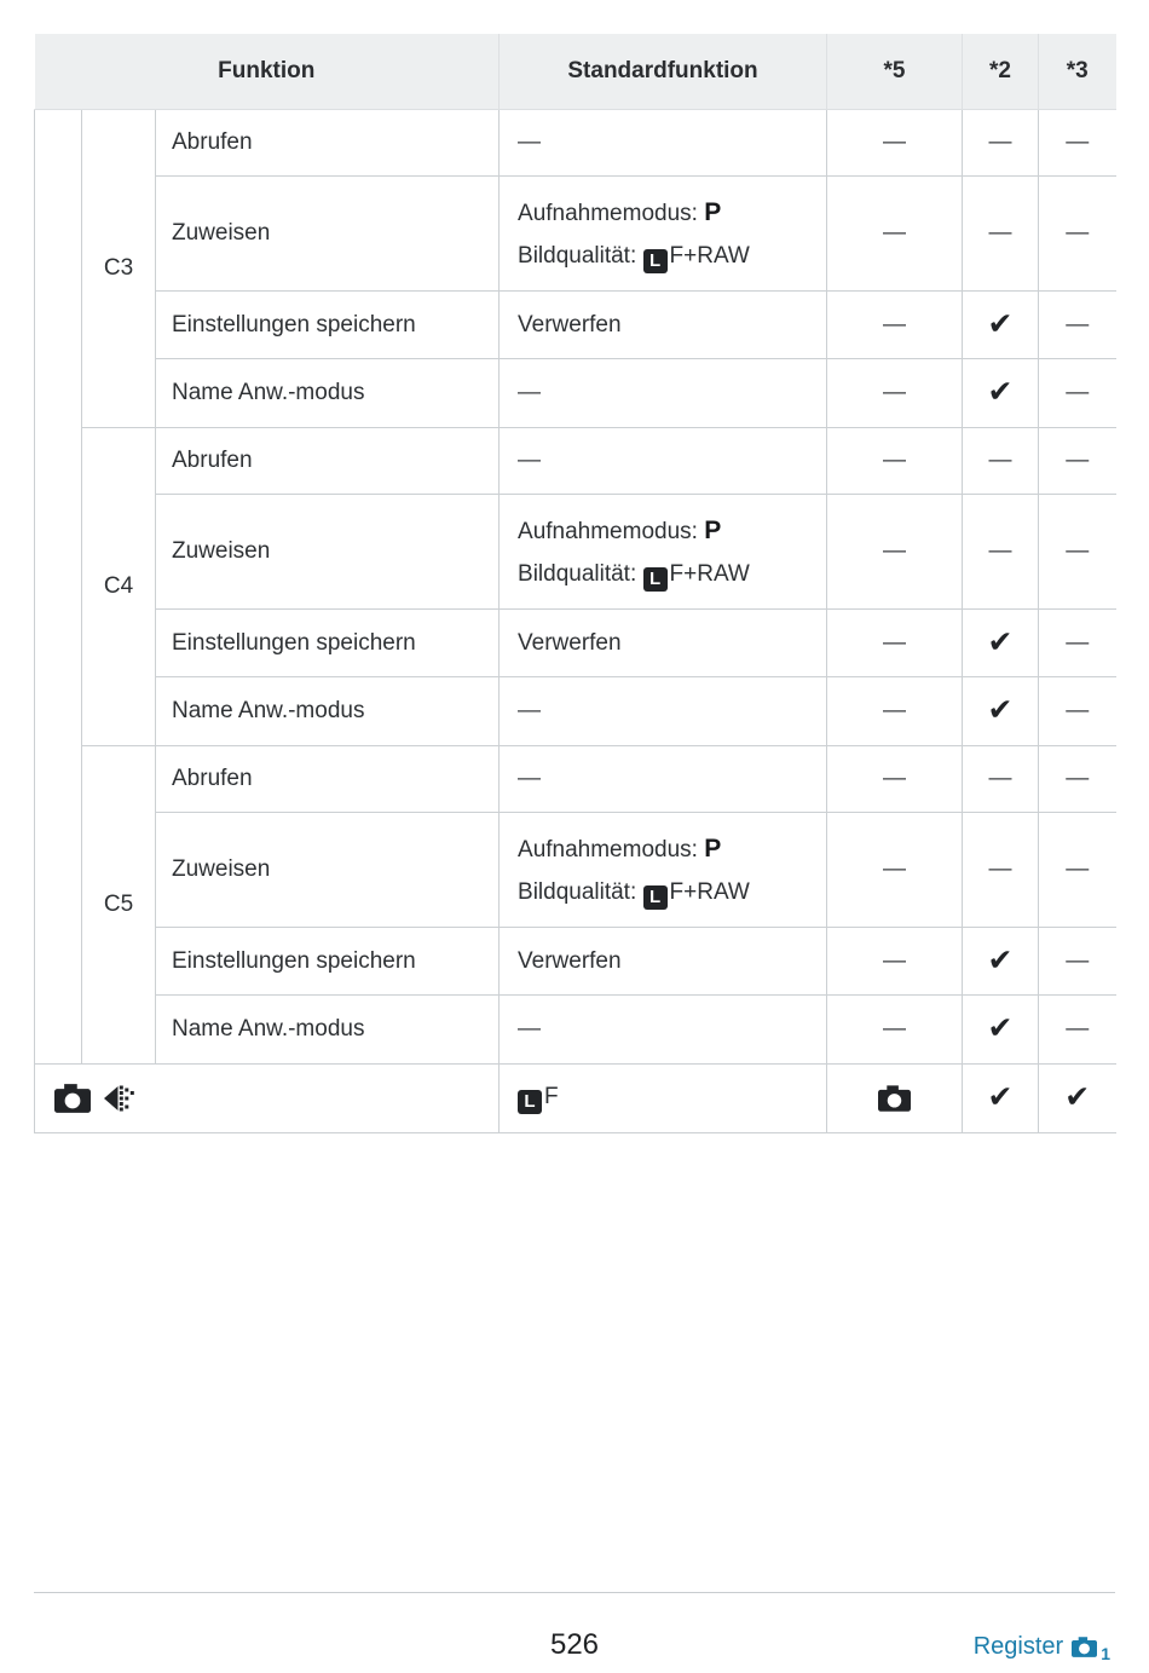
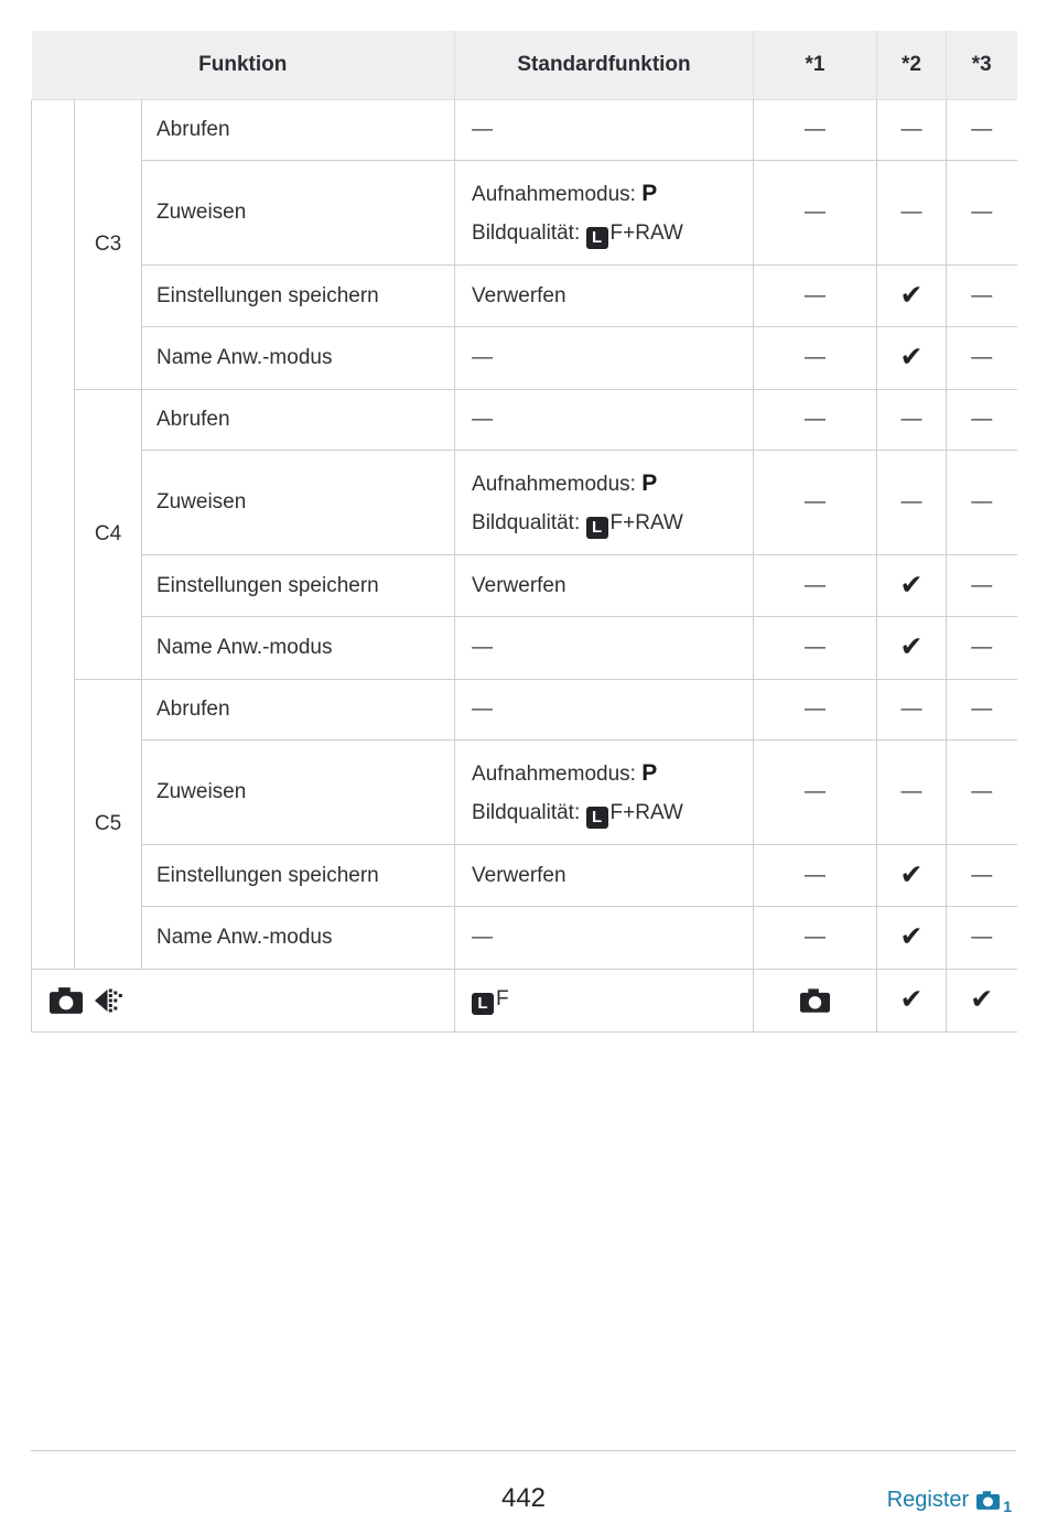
- Funktion	Standardfunktion	*5	*2	*3
+ Funktion	Standardfunktion	*1	*2	*3
  	C3	Abrufen	—	—	—	—
  Zuweisen	Aufnahmemodus: PBildqualität: L F+RAW	—	—	—
  Einstellungen speichern	Verwerfen	—	✔	—
  Name Anw.-modus	—	—	✔	—
  C4	Abrufen	—	—	—	—
  Zuweisen	Aufnahmemodus: PBildqualität: L F+RAW	—	—	—
  Einstellungen speichern	Verwerfen	—	✔	—
  Name Anw.-modus	—	—	✔	—
  C5	Abrufen	—	—	—	—
  Zuweisen	Aufnahmemodus: PBildqualität: L F+RAW	—	—	—
  Einstellungen speichern	Verwerfen	—	✔	—
  Name Anw.-modus	—	—	✔	—
  	L F		✔	✔
- 526
+ 442
  Register
  1
